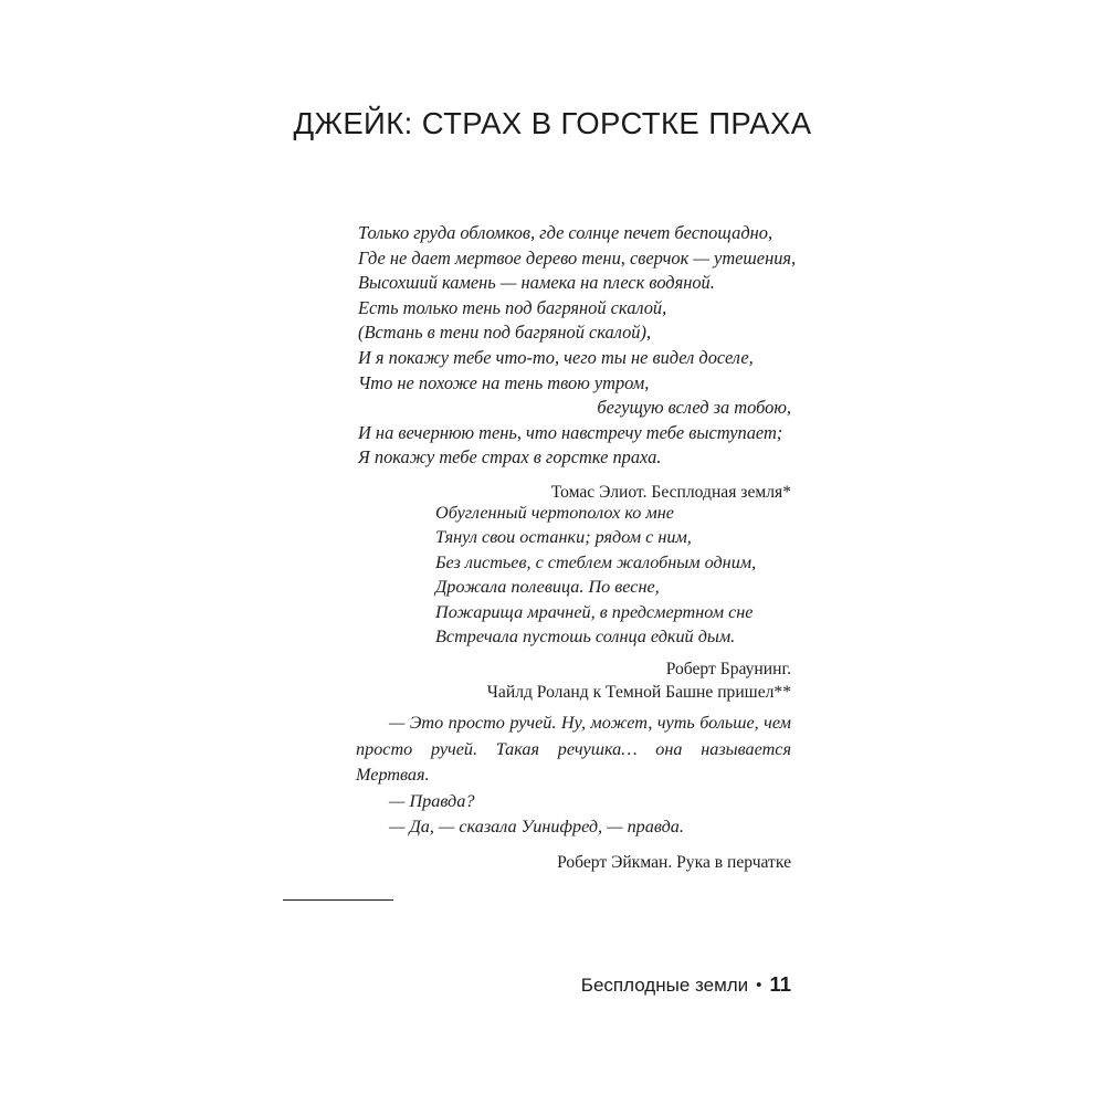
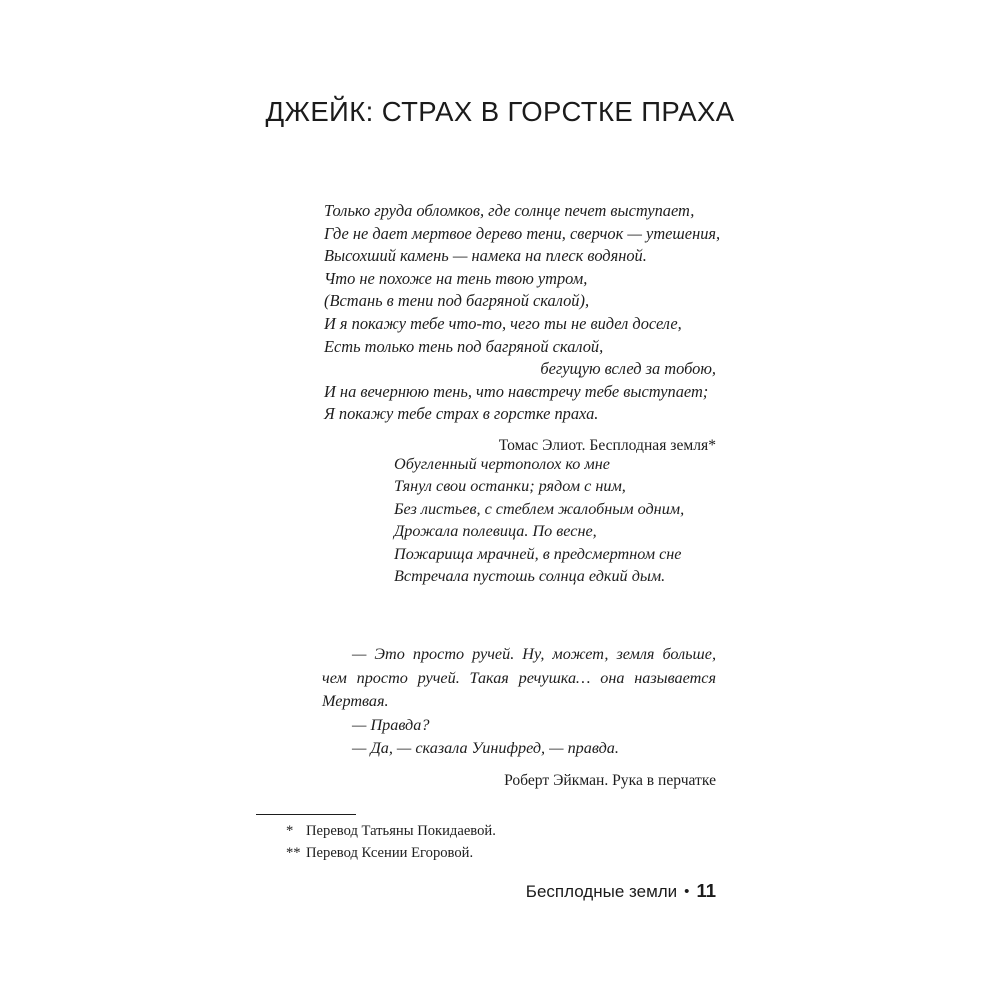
  ДЖЕЙК: СТРАХ В ГОРСТКЕ ПРАХА
- Только груда обломков, где солнце печет беспощадно,
+ Только груда обломков, где солнце печет выступает,
  Где не дает мертвое дерево тени, сверчок — утешения,
  Высохший камень — намека на плеск водяной.
- Есть только тень под багряной скалой,
+ Что не похоже на тень твою утром,
  (Встань в тени под багряной скалой),
  И я покажу тебе что-то, чего ты не видел доселе,
- Что не похоже на тень твою утром,
+ Есть только тень под багряной скалой,
  бегущую вслед за тобою,
  И на вечернюю тень, что навстречу тебе выступает;
  Я покажу тебе страх в горстке праха.
  Томас Элиот. Бесплодная земля*
  Обугленный чертополох ко мне
  Тянул свои останки; рядом с ним,
  Без листьев, с стеблем жалобным одним,
  Дрожала полевица. По весне,
  Пожарища мрачней, в предсмертном сне
  Встречала пустошь солнца едкий дым.
- Роберт Браунинг.
- Чайлд Роланд к Темной Башне пришел**
- — Это просто ручей. Ну, может, чуть больше, чем просто ручей. Такая речушка… она называется Мертвая.
+ — Это просто ручей. Ну, может, земля больше, чем просто ручей. Такая речушка… она называется Мертвая.
  — Правда?
  — Да, — сказала Уинифред, — правда.
  Роберт Эйкман. Рука в перчатке
+ * Перевод Татьяны Покидаевой.
+ ** Перевод Ксении Егоровой.
  Бесплодные земли • 11
